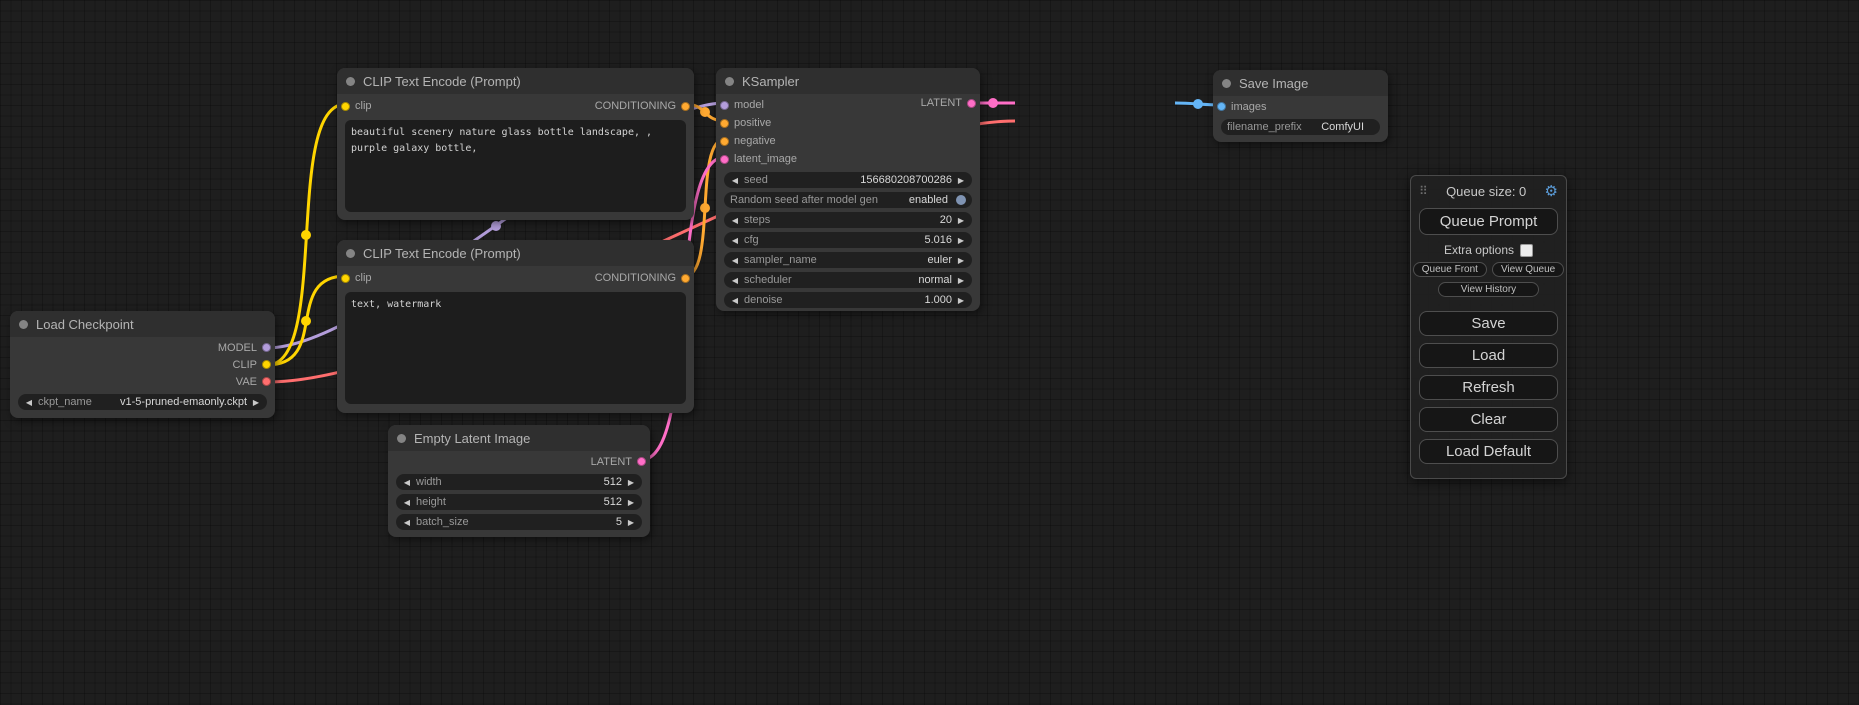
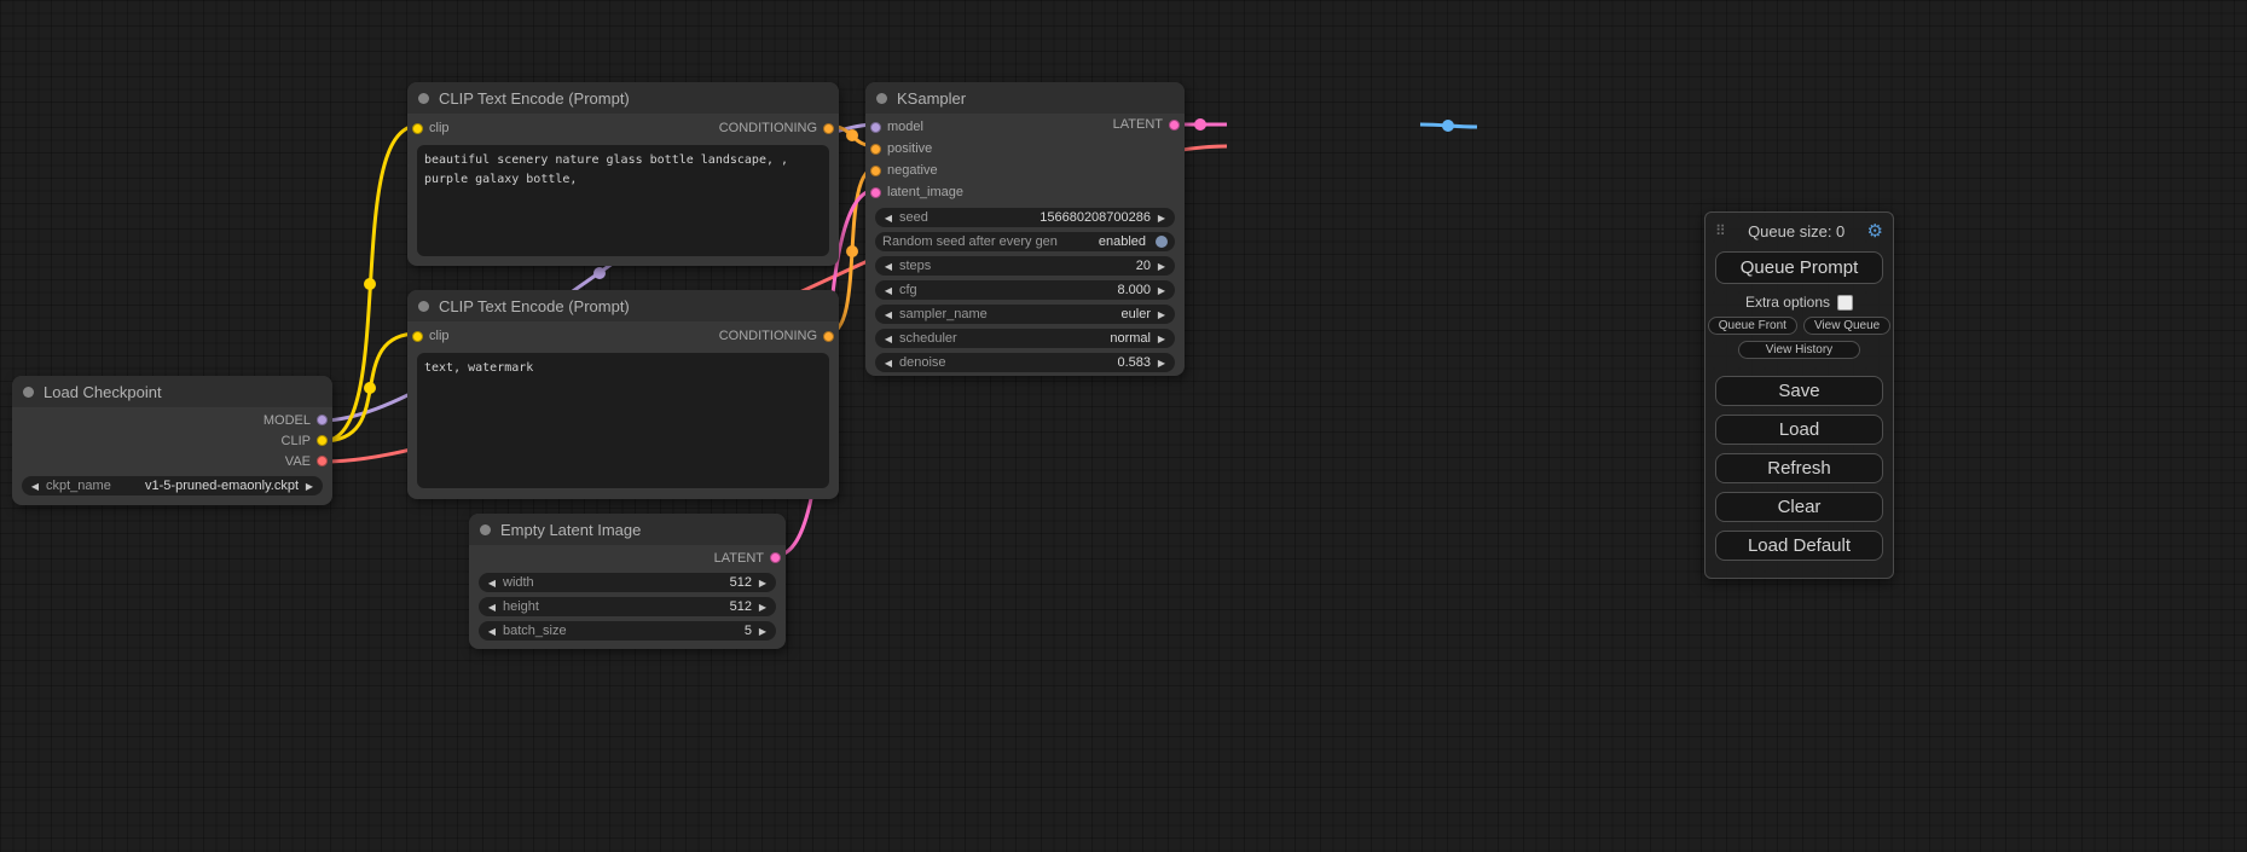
  Load Checkpoint
  MODEL
  CLIP
  VAE
  ◀
  ckpt_name
  v1-5-pruned-emaonly.ckpt
  ▶
  CLIP Text Encode (Prompt)
  clip
  CONDITIONING
  CLIP Text Encode (Prompt)
  clip
  CONDITIONING
  text, watermark
  Empty Latent Image
  LATENT
  ◀
  width
  512
  ▶
  ◀
  height
  512
  ▶
  ◀
  batch_size
  5
  ▶
  KSampler
  LATENT
  model
  positive
  negative
  latent_image
  ◀
  seed
  156680208700286
  ▶
- Random seed after model gen
+ Random seed after every gen
  enabled
  ◀
  steps
  20
  ▶
  ◀
  cfg
- 5.016
+ 8.000
  ▶
  ◀
  sampler_name
  euler
  ▶
  ◀
  scheduler
  normal
  ▶
  ◀
  denoise
- 1.000
+ 0.583
  ▶
- Save Image
- images
- filename_prefix
- ComfyUI
  ⠿
  Queue size: 0
  ⚙
  Queue Prompt
  Extra options
  Queue Front
  View Queue
  View History
  Save
  Load
  Refresh
  Clear
  Load Default
